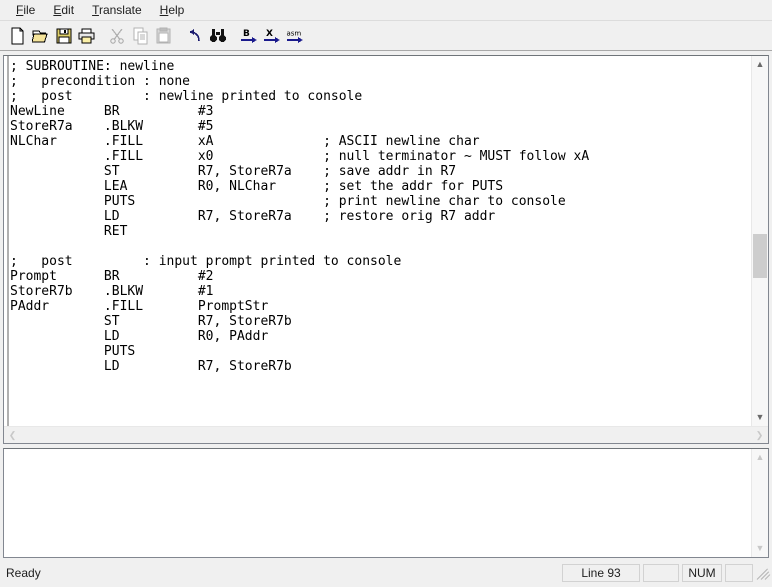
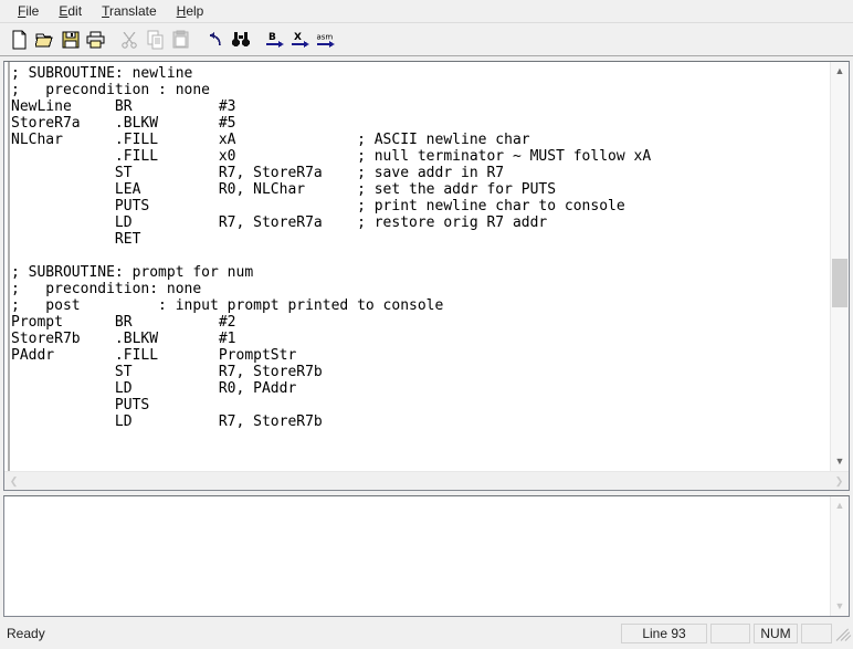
  File
  Edit
  Translate
  Help
  B
  X
  asm
  ; SUBROUTINE: newline
  ; precondition : none
- ; post : newline printed to console
  NewLine BR #3
  StoreR7a .BLKW #5
  NLChar .FILL xA ; ASCII newline char
  .FILL x0 ; null terminator ~ MUST follow xA
  ST R7, StoreR7a ; save addr in R7
  LEA R0, NLChar ; set the addr for PUTS
  PUTS ; print newline char to console
  LD R7, StoreR7a ; restore orig R7 addr
  RET
+ ; SUBROUTINE: prompt for num
+ ; precondition: none
  ; post : input prompt printed to console
  Prompt BR #2
  StoreR7b .BLKW #1
  PAddr .FILL PromptStr
  ST R7, StoreR7b
  LD R0, PAddr
  PUTS
  LD R7, StoreR7b
  ▲
  ▼
  ❮
  ❯
  ▲
  ▼
  Ready
  Line 93
  NUM
